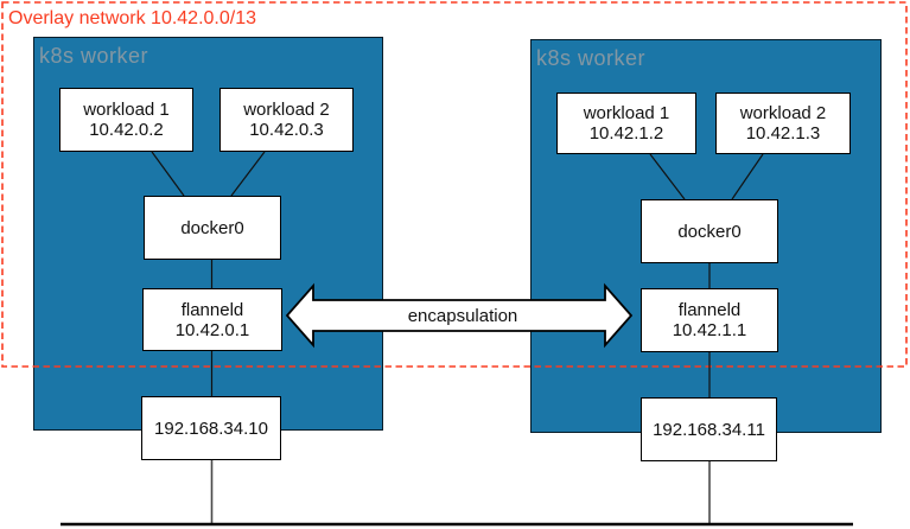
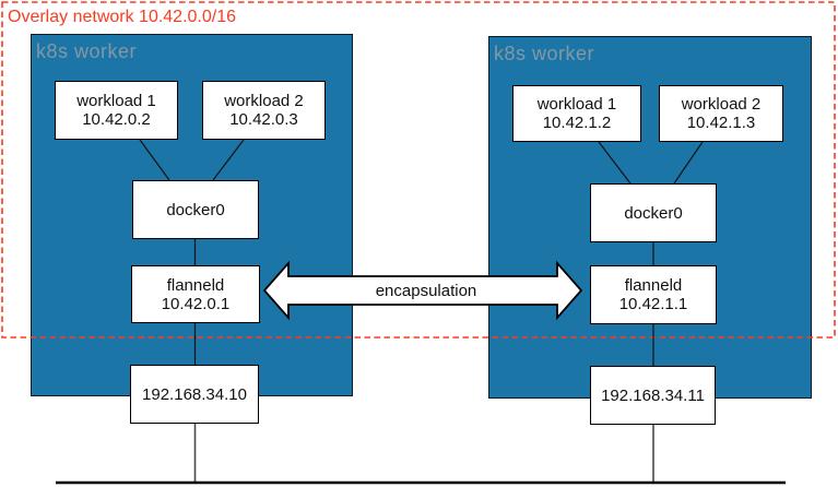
  k8s worker
  k8s worker
  workload 1
  10.42.0.2
  workload 2
  10.42.0.3
  docker0
  flanneld
  10.42.0.1
  192.168.34.10
  workload 1
  10.42.1.2
  workload 2
  10.42.1.3
  docker0
  flanneld
  10.42.1.1
  192.168.34.11
- Overlay network 10.42.0.0/13
+ Overlay network 10.42.0.0/16
  encapsulation
